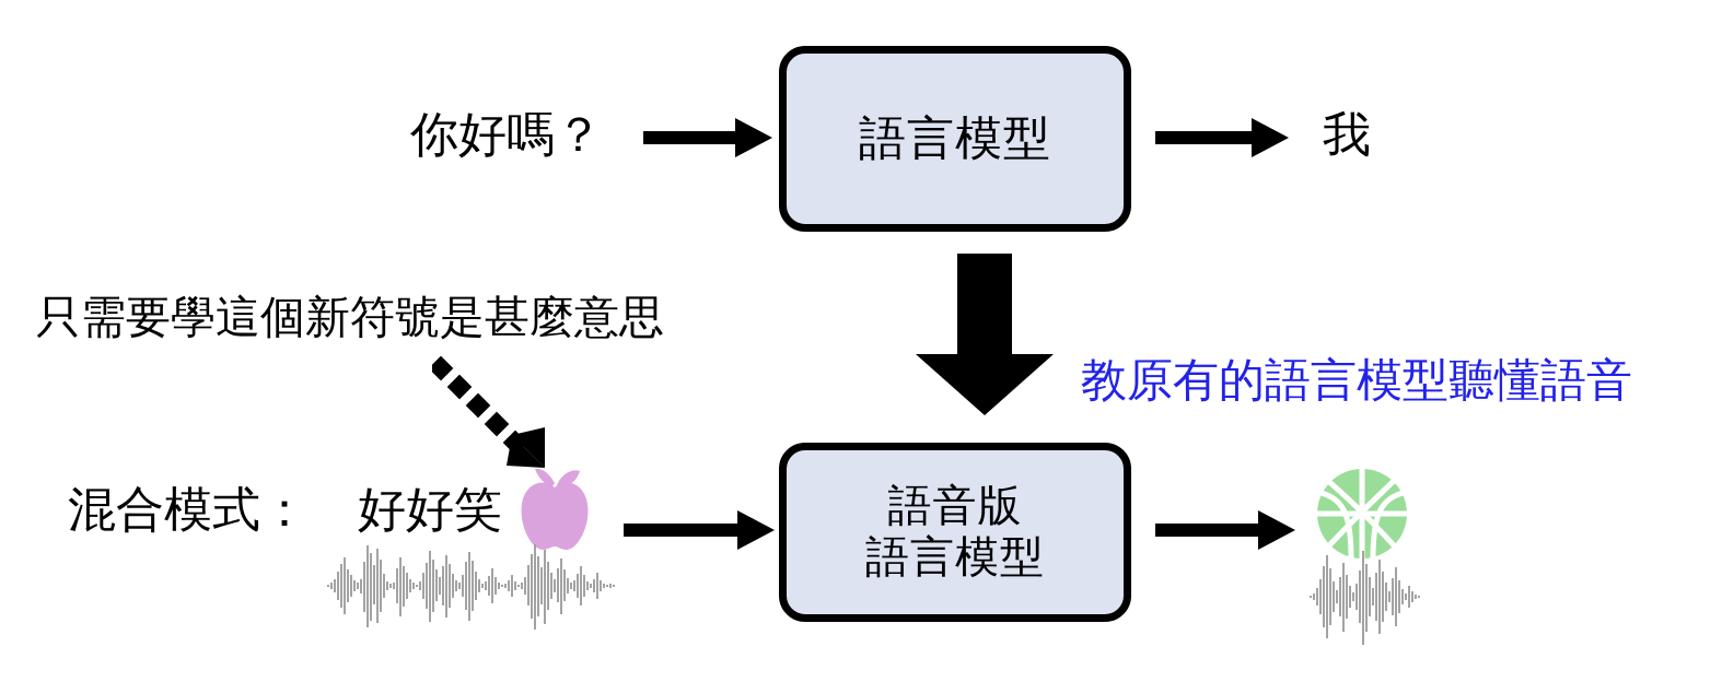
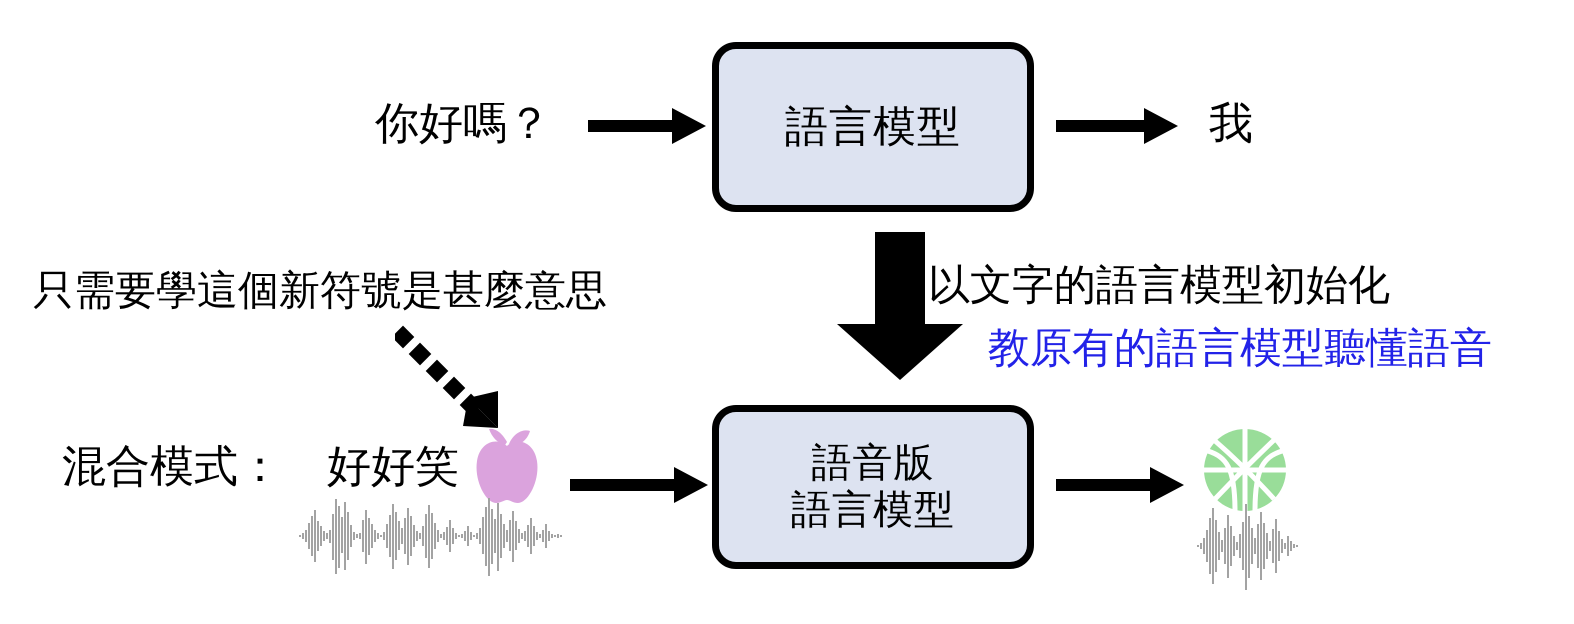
  你好嗎？
  語言模型
  我
+ 以文字的語言模型初始化
  教原有的語言模型聽懂語音
  只需要學這個新符號是甚麼意思
  混合模式：
  好好笑
  語音版
  語言模型
